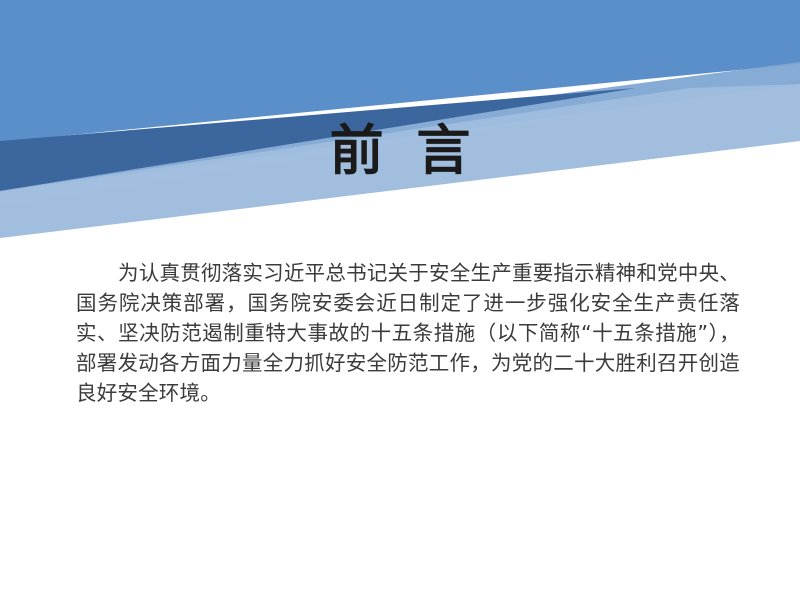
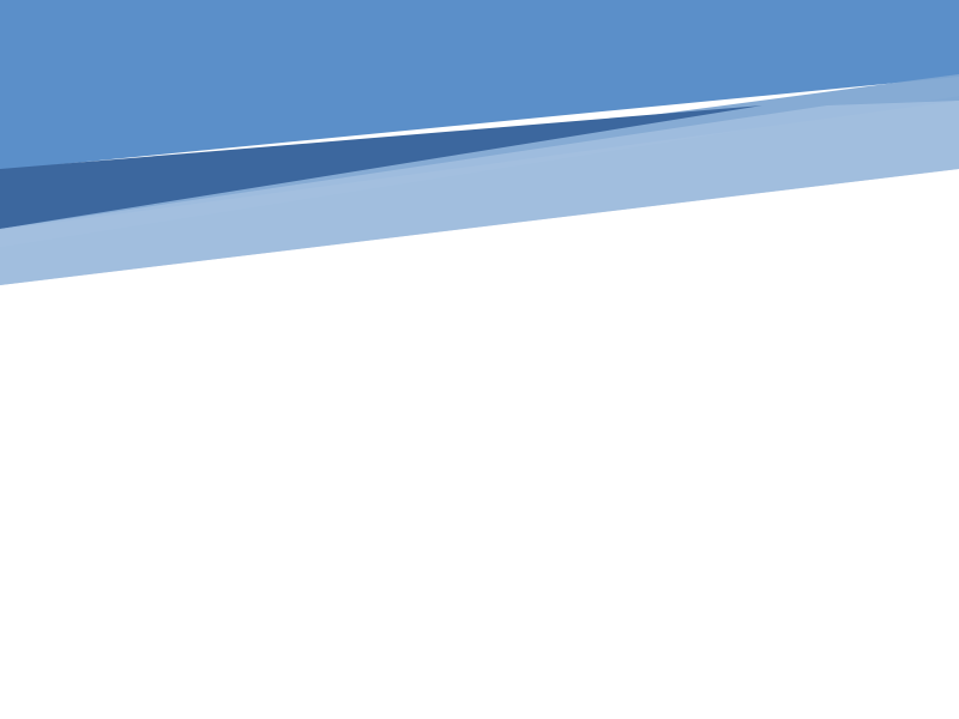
- 前 言
- 为认真贯彻落实习近平总书记关于安全生产重要指示精神和党中央、国务院决策部署，国务院安委会近日制定了进一步强化安全生产责任落实、坚决防范遏制重特大事故的十五条措施（以下简称“十五条措施”），部署发动各方面力量全力抓好安全防范工作，为党的二十大胜利召开创造良好安全环境。
